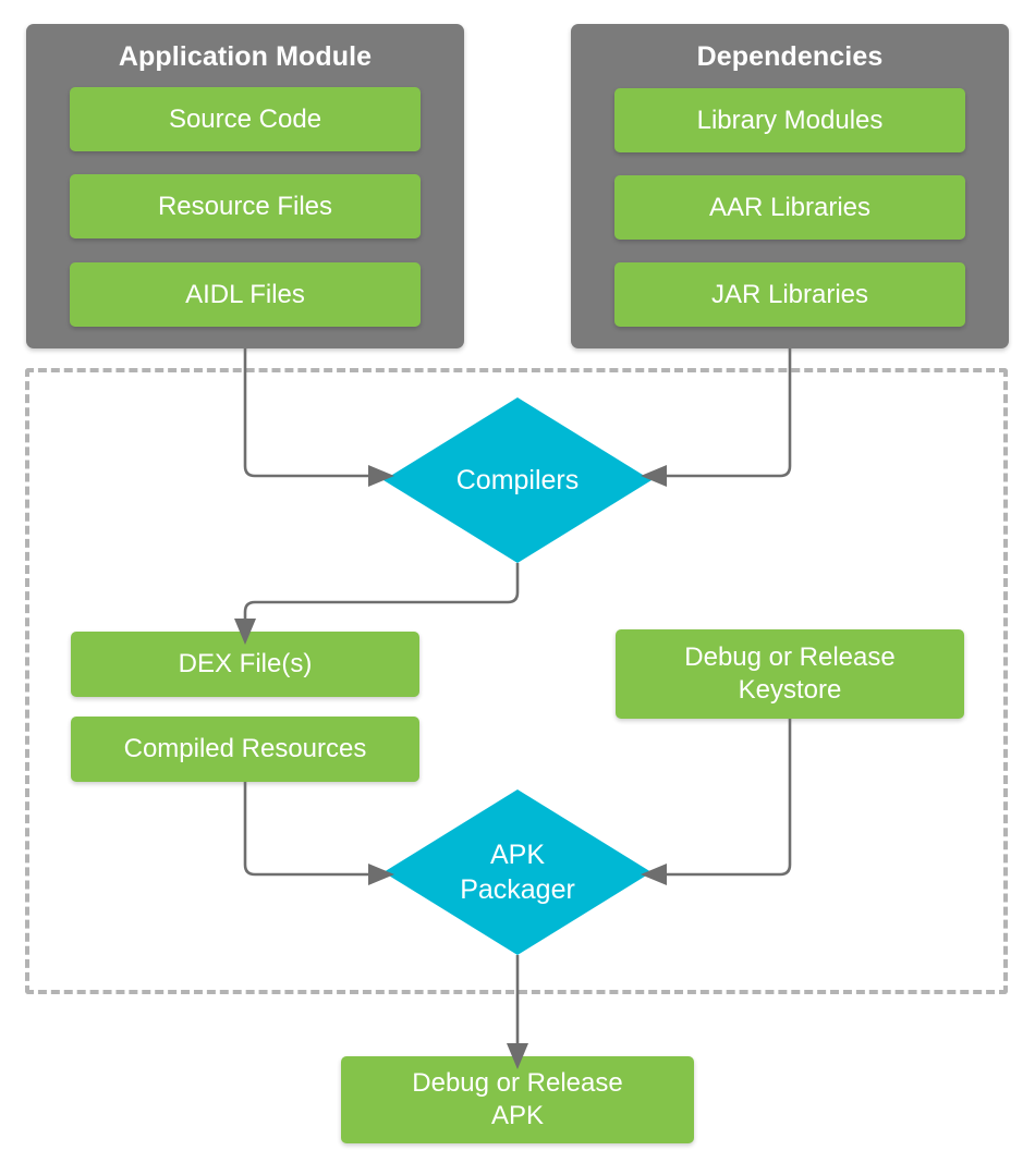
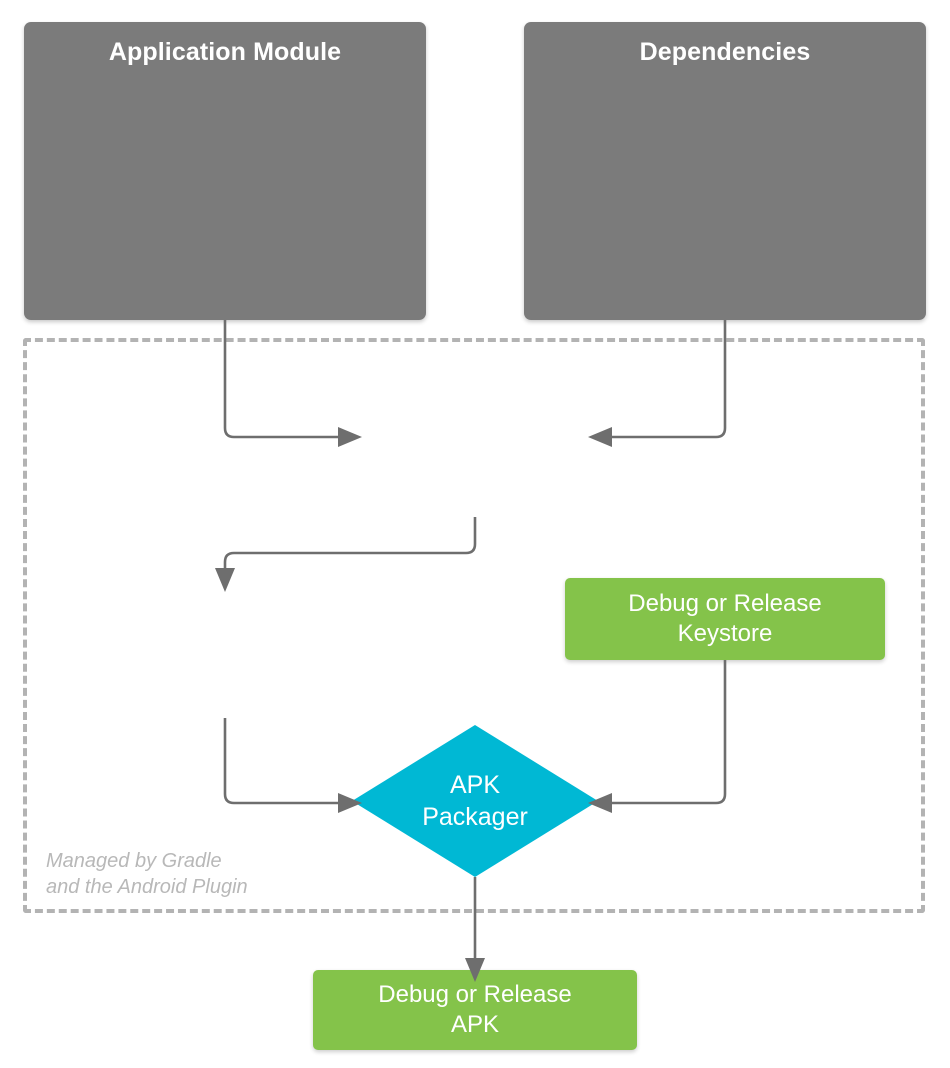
+ Managed by Gradle
+ and the Android Plugin
  Application Module
- Source Code
- Resource Files
- AIDL Files
  Dependencies
- Library Modules
- AAR Libraries
- JAR Libraries
- Compilers
- DEX File(s)
- Compiled Resources
  Debug or Release
  Keystore
  APK
  Packager
  Debug or Release
  APK
